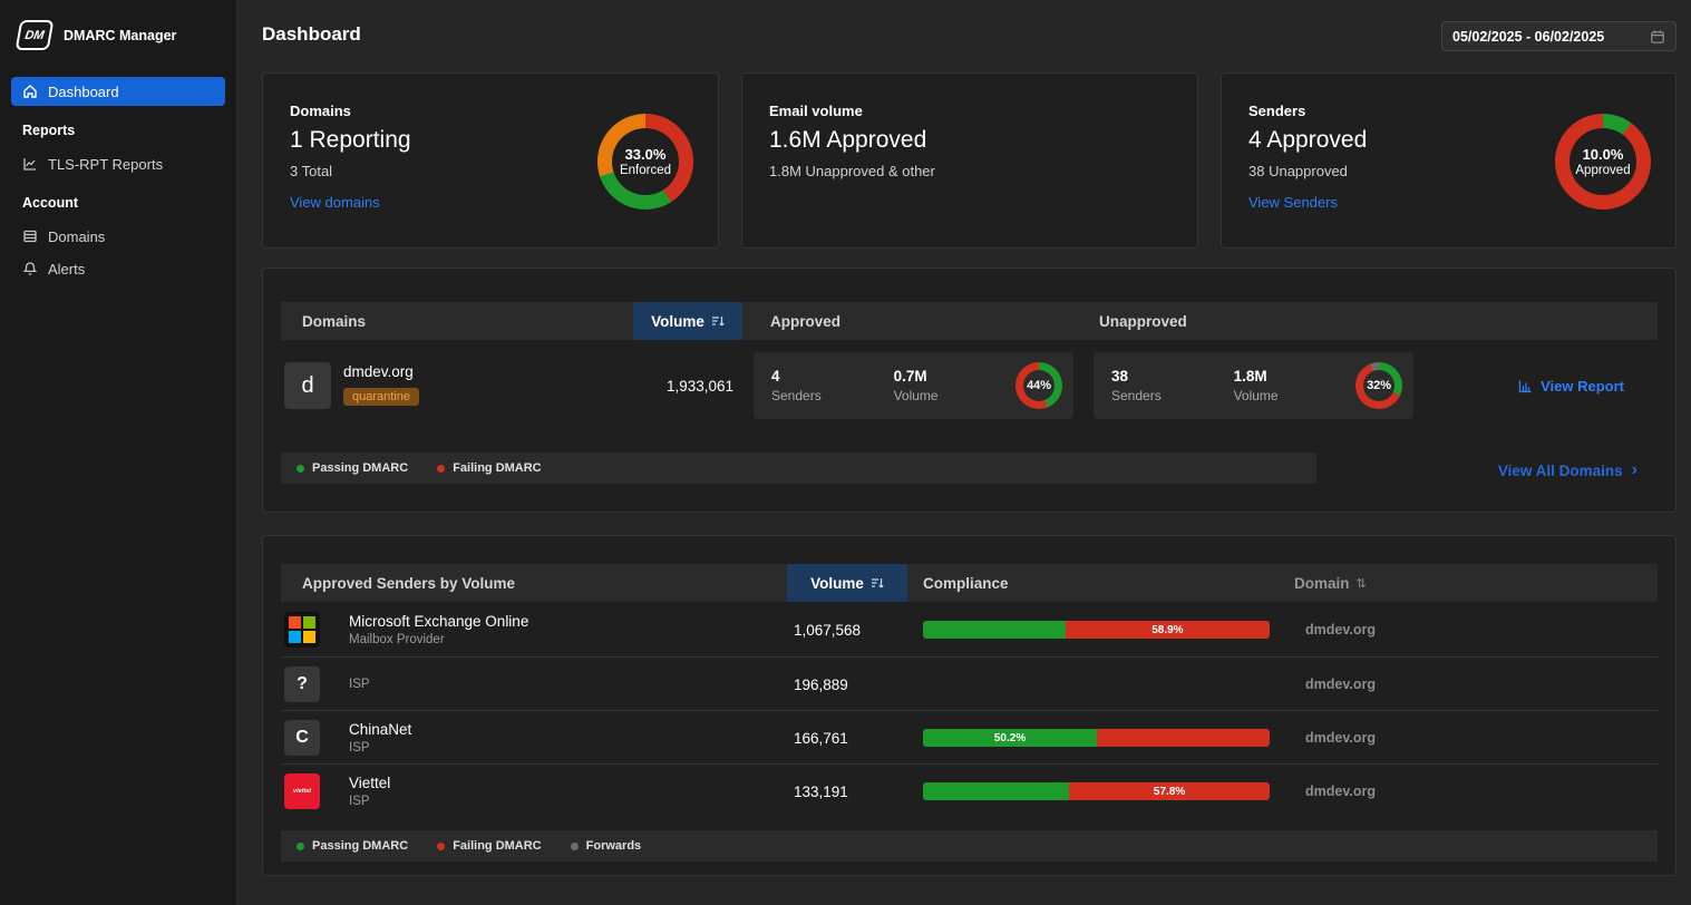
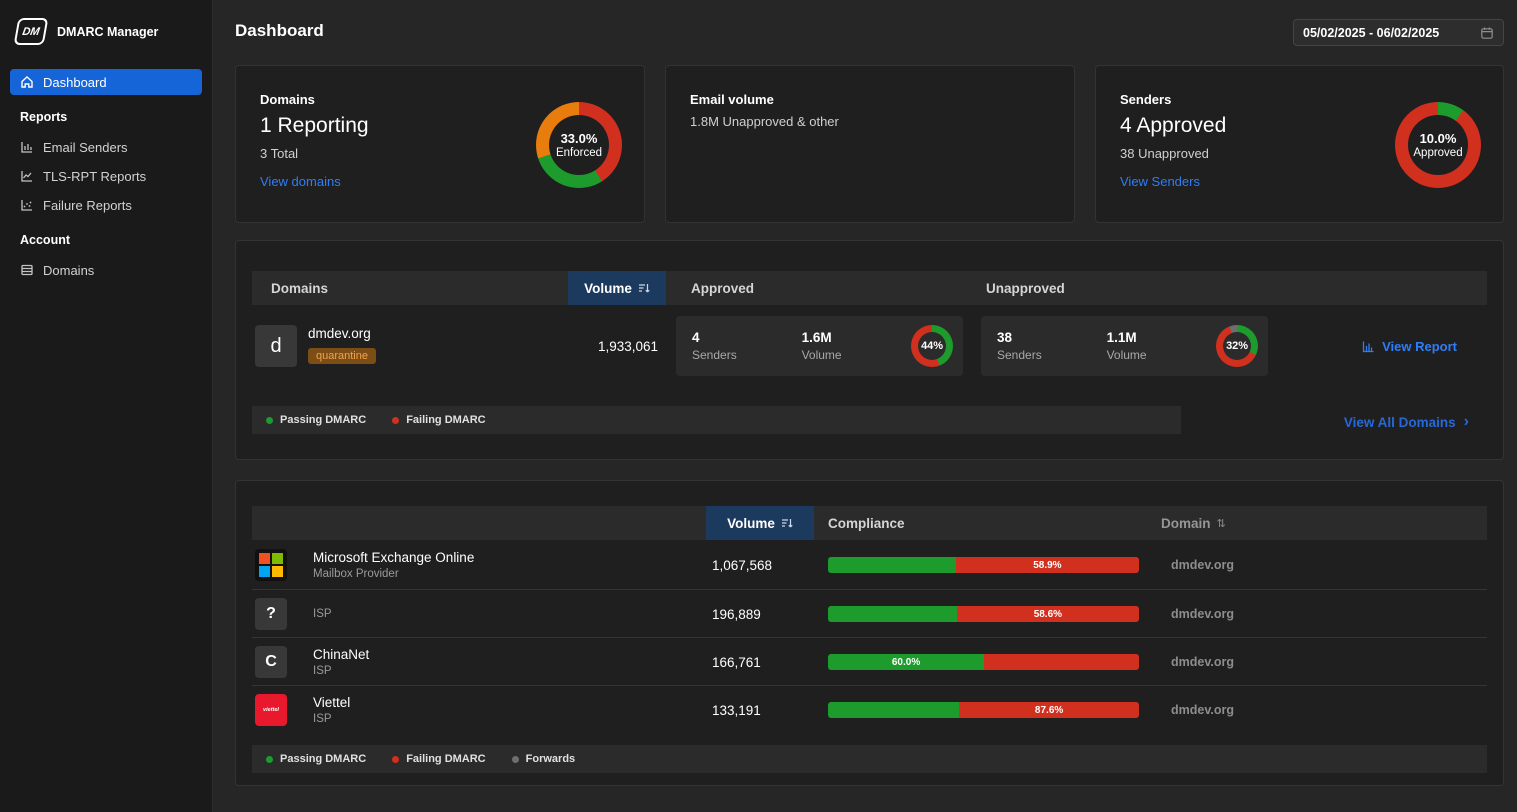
  DMARC Manager
  Dashboard
  Reports
+ Email Senders
  TLS-RPT Reports
+ Failure Reports
  Account
  Domains
- Alerts
  Dashboard
  05/02/2025 - 06/02/2025
  Domains
  1 Reporting
  3 Total
  View domains
  33.0%
  Enforced
  Email volume
- 1.6M Approved
  1.8M Unapproved & other
  Senders
  4 Approved
  38 Unapproved
  View Senders
  10.0%
  Approved
  Domains
  Volume
  Approved
  Unapproved
  d
  dmdev.org
  quarantine
  1,933,061
  4
  Senders
- 0.7M
+ 1.6M
  Volume
  44%
  38
  Senders
- 1.8M
+ 1.1M
  Volume
  32%
  View Report
  Passing DMARC
  Failing DMARC
  View All Domains
  ›
- Approved Senders by Volume
  Volume
  Compliance
  Domain
  ⇅
  Microsoft Exchange Online
  Mailbox Provider
  1,067,568
  58.9%
  dmdev.org
  ?
  ISP
  196,889
+ 58.6%
  dmdev.org
  C
  ChinaNet
  ISP
  166,761
- 50.2%
+ 60.0%
  dmdev.org
  Viettel
  ISP
  133,191
- 57.8%
+ 87.6%
  dmdev.org
  Passing DMARC
  Failing DMARC
  Forwards
